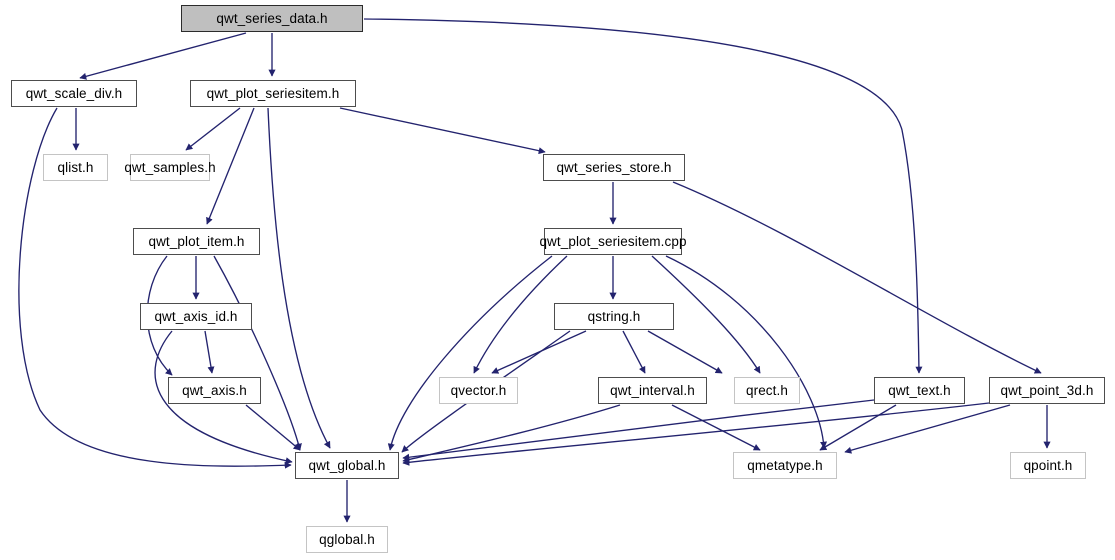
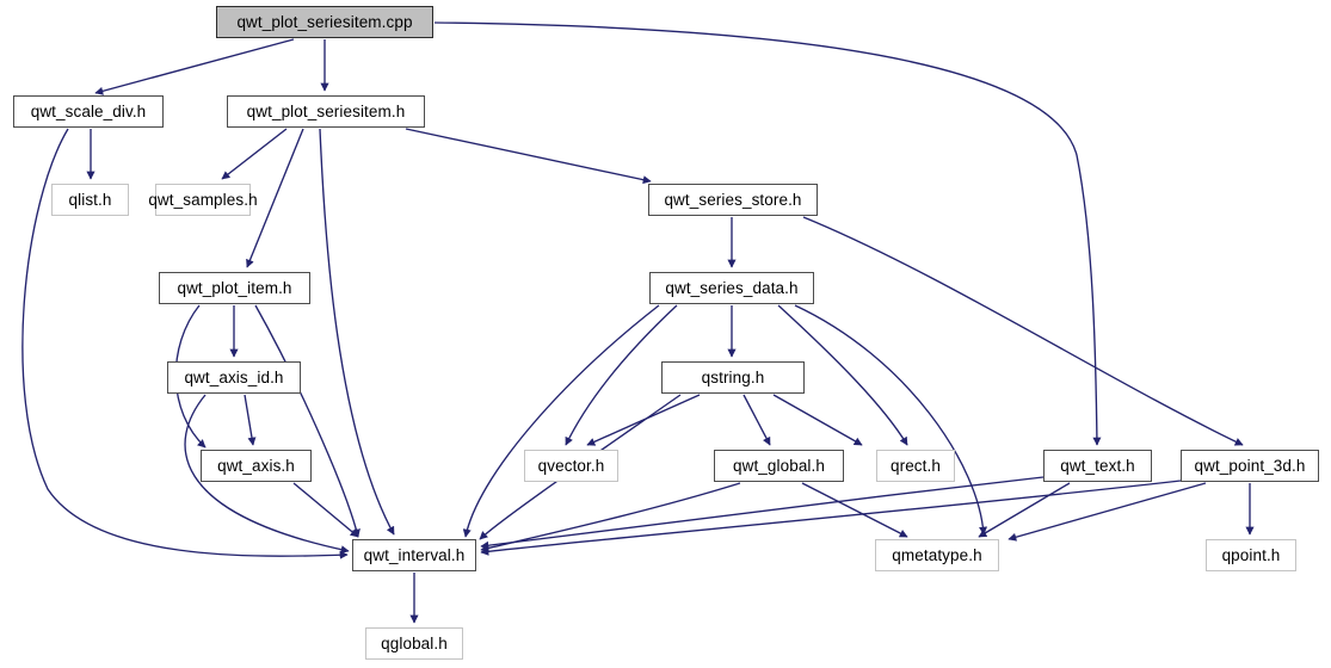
- qwt_series_data.h
+ qwt_plot_seriesitem.cpp
  qwt_scale_div.h
  qwt_plot_seriesitem.h
  qlist.h
  qwt_samples.h
  qwt_series_store.h
  qwt_plot_item.h
- qwt_plot_seriesitem.cpp
+ qwt_series_data.h
  qwt_axis_id.h
  qstring.h
  qwt_axis.h
  qvector.h
- qwt_interval.h
+ qwt_global.h
  qrect.h
  qwt_text.h
  qwt_point_3d.h
- qwt_global.h
+ qwt_interval.h
  qmetatype.h
  qglobal.h
  qpoint.h
